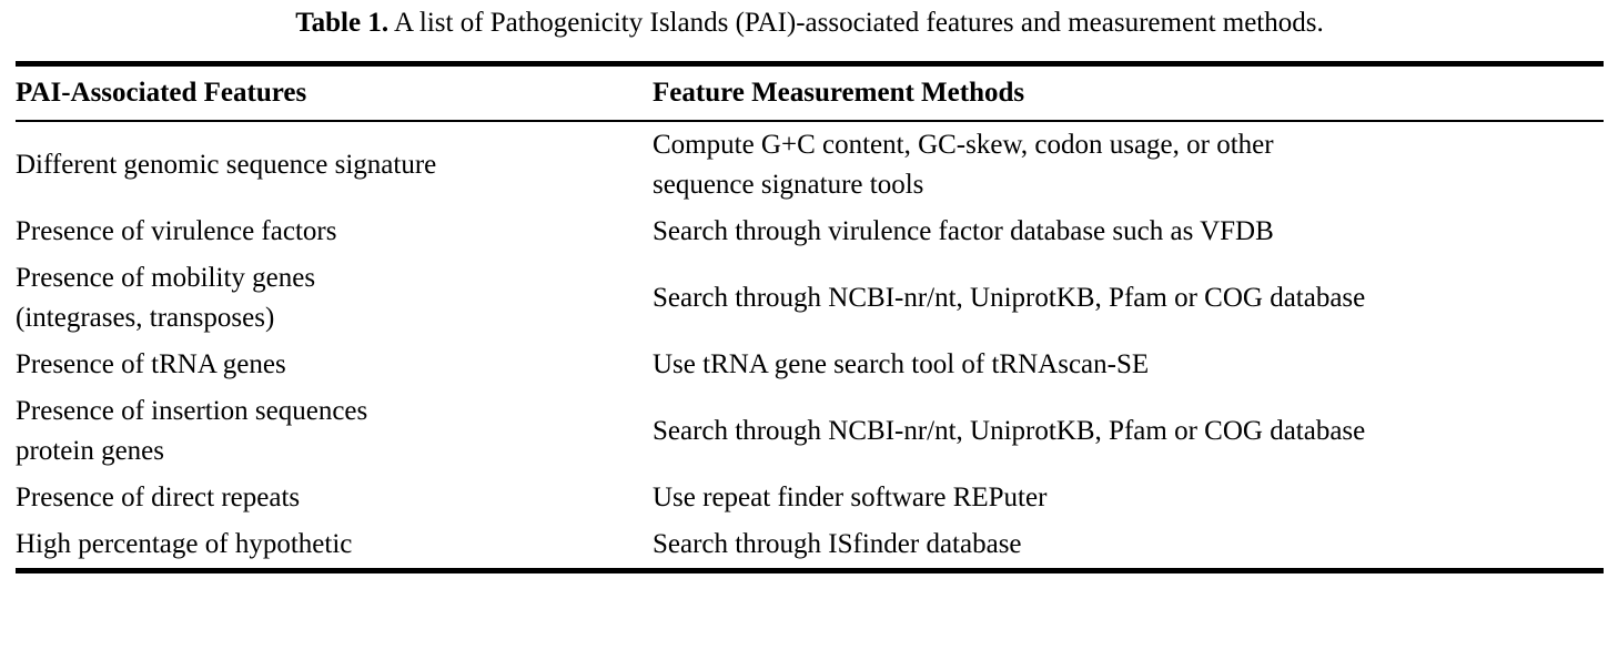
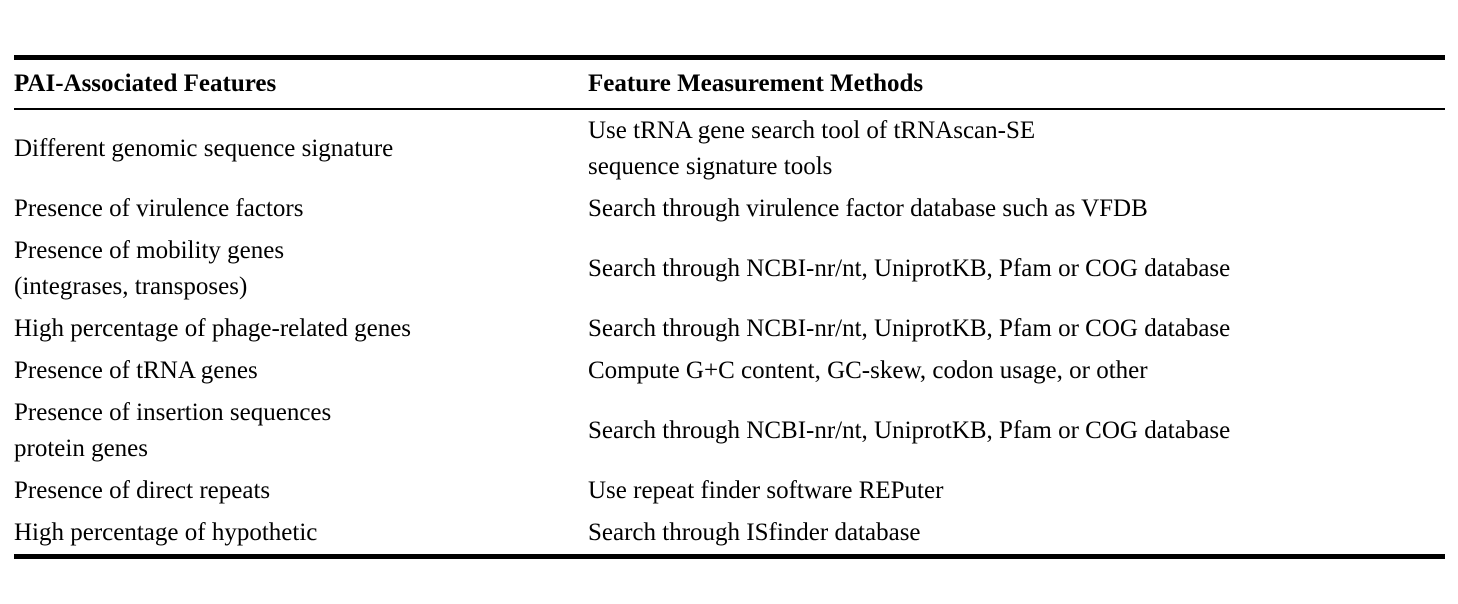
- Table 1. A list of Pathogenicity Islands (PAI)-associated features and measurement methods.
  PAI-Associated Features	Feature Measurement Methods
- Different genomic sequence signature	Compute G+C content, GC-skew, codon usage, or other sequence signature tools
+ Different genomic sequence signature	Use tRNA gene search tool of tRNAscan-SE sequence signature tools
  Presence of virulence factors	Search through virulence factor database such as VFDB
  Presence of mobility genes (integrases, transposes)	Search through NCBI-nr/nt, UniprotKB, Pfam or COG database
+ High percentage of phage-related genes	Search through NCBI-nr/nt, UniprotKB, Pfam or COG database
- Presence of tRNA genes	Use tRNA gene search tool of tRNAscan-SE
+ Presence of tRNA genes	Compute G+C content, GC-skew, codon usage, or other
  Presence of insertion sequences protein genes	Search through NCBI-nr/nt, UniprotKB, Pfam or COG database
  Presence of direct repeats	Use repeat finder software REPuter
  High percentage of hypothetic	Search through ISfinder database
